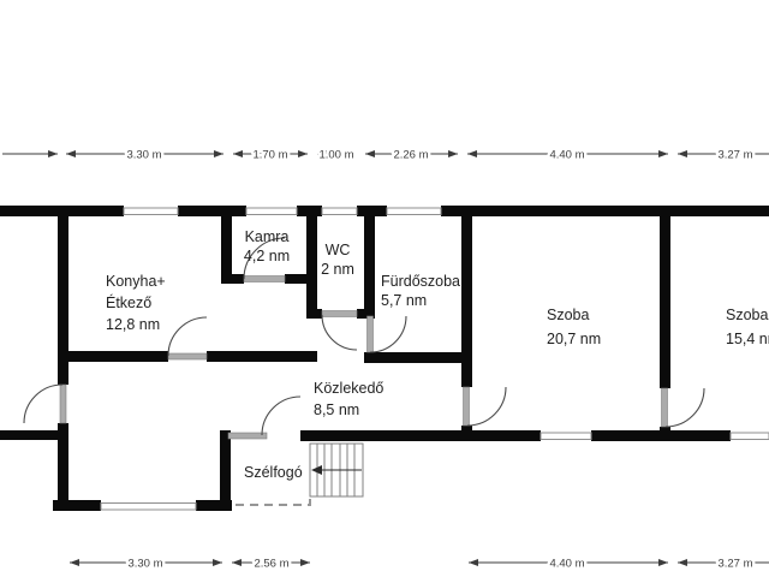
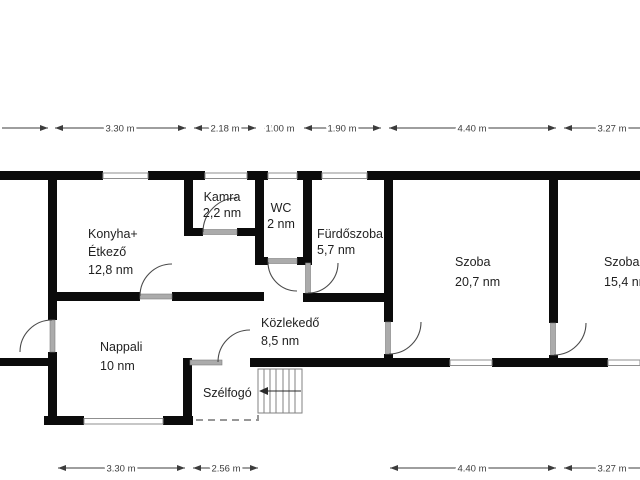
  3.30 m
- 1.70 m
+ 2.18 m
  1.00 m
- 2.26 m
+ 1.90 m
  4.40 m
  3.27 m
  Konyha+
  Étkező
  12,8 nm
  Kamra
- 4,2 nm
+ 2,2 nm
  WC
  2 nm
  Fürdőszoba
  5,7 nm
  Szoba
  20,7 nm
  Szoba
  15,4 n
+ Nappali
+ 10 nm
  Közlekedő
  8,5 nm
  Szélfogó
  3.30 m
  2.56 m
  4.40 m
  3.27 m
